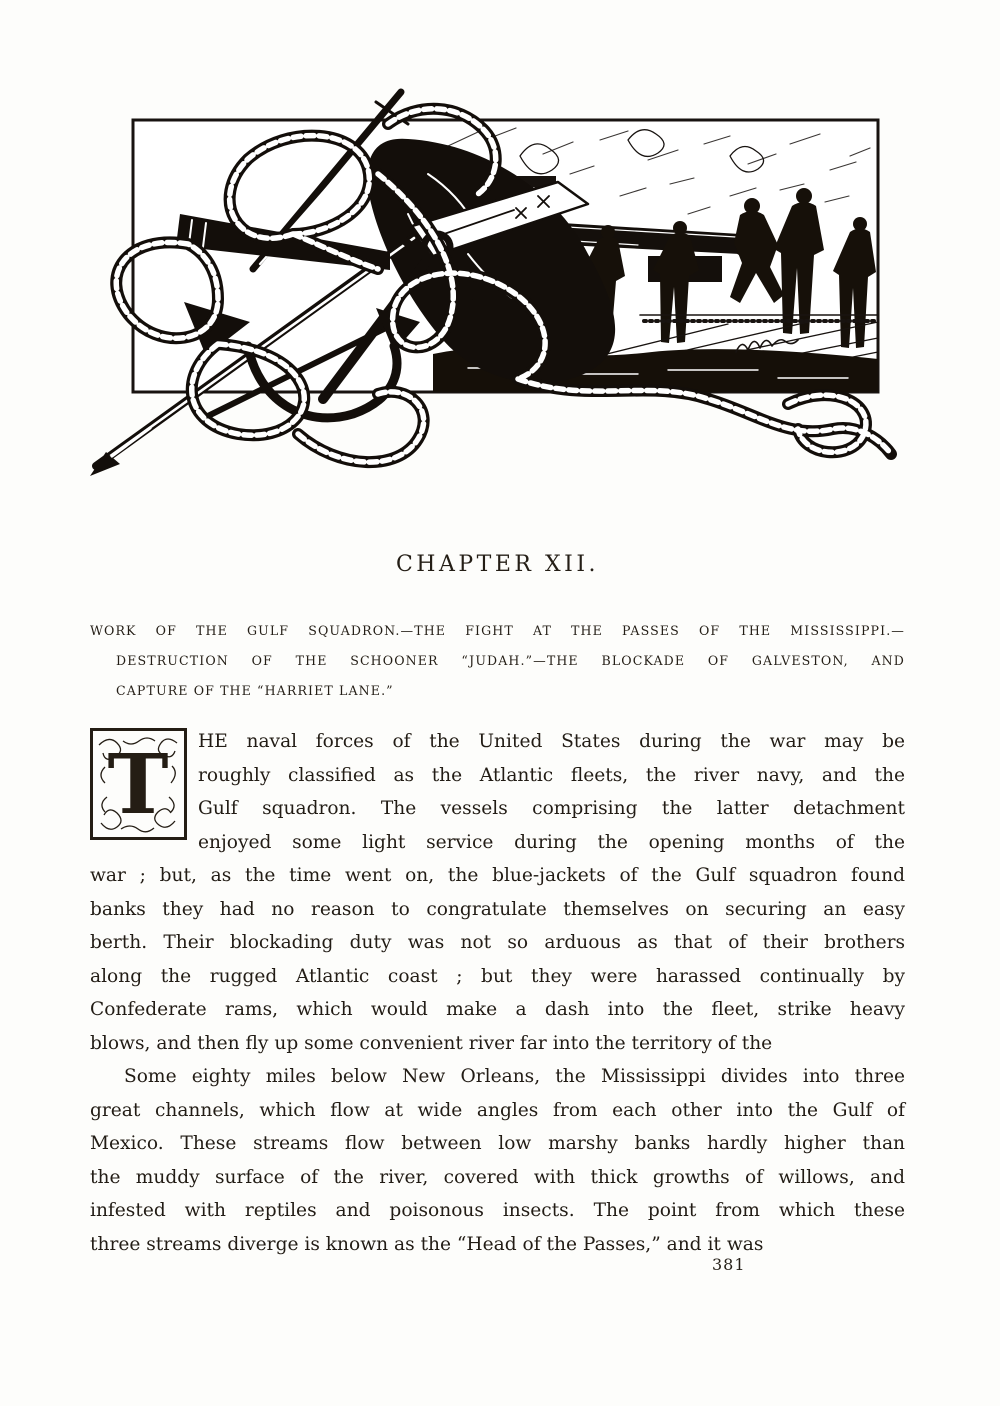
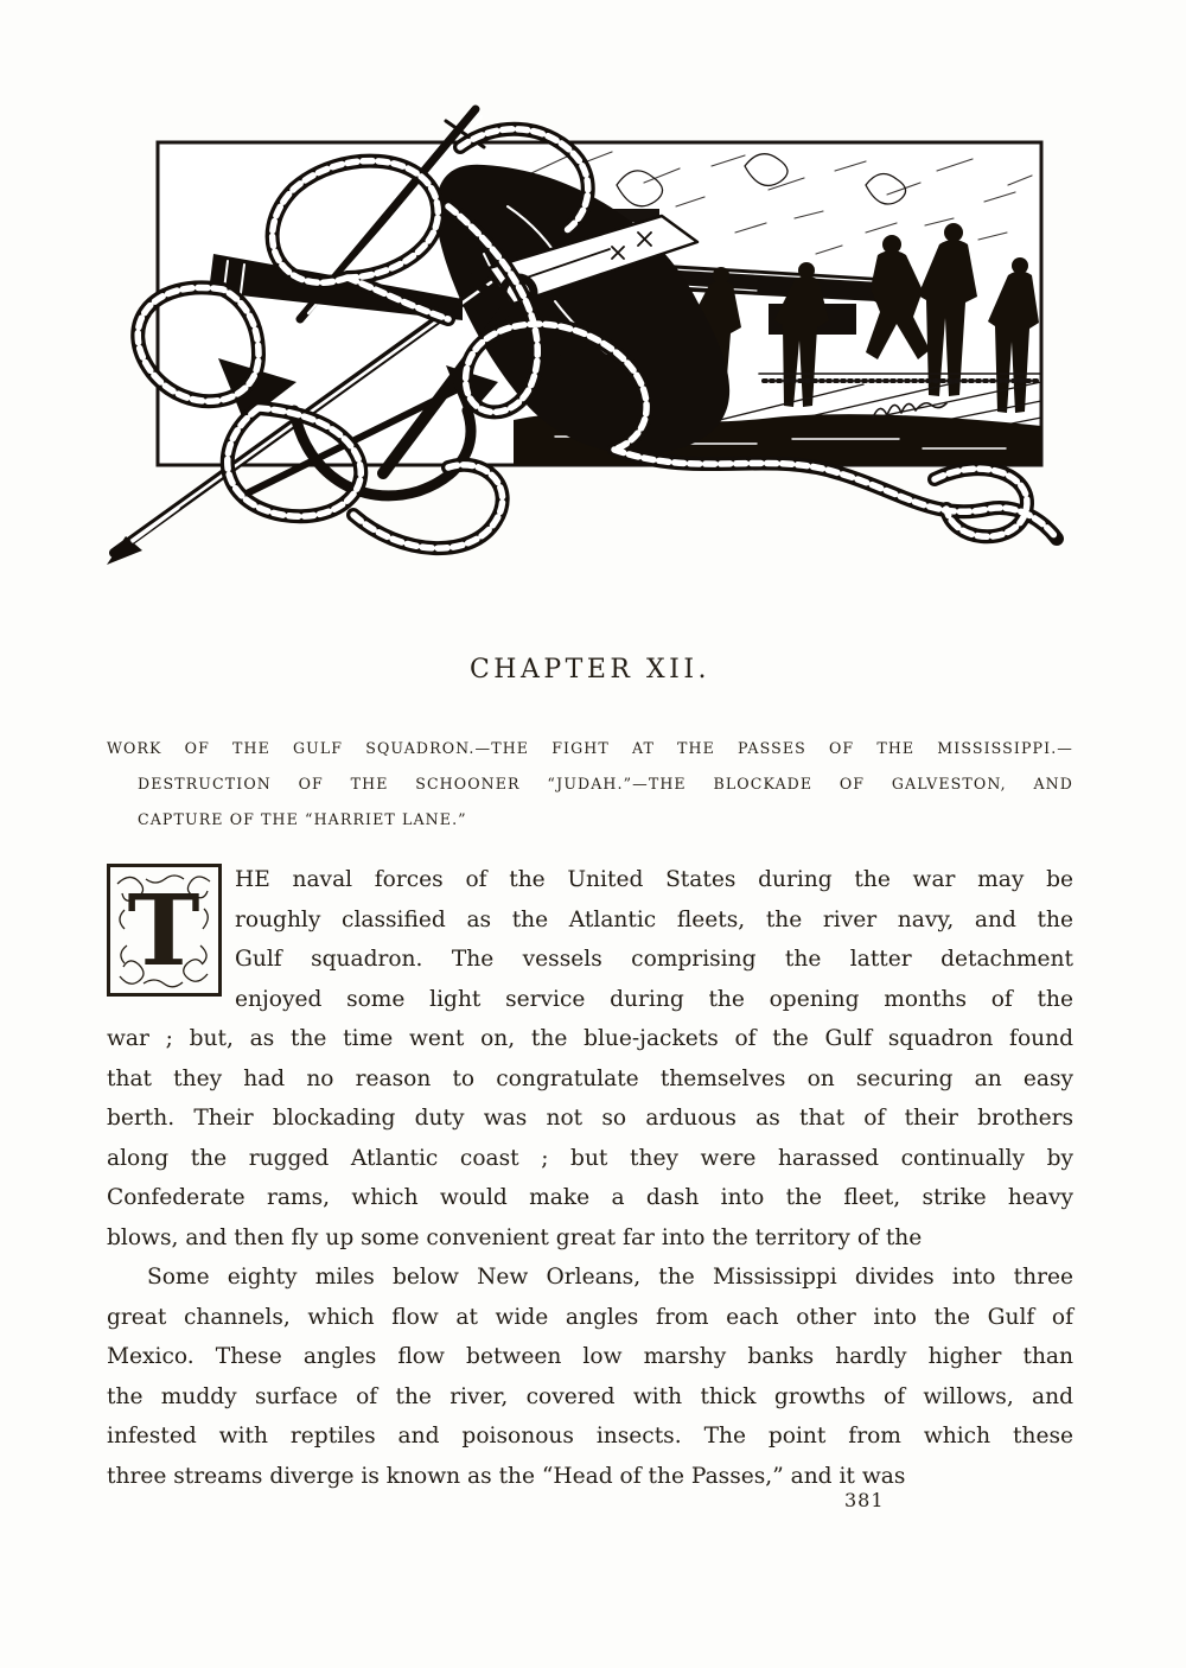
  CHAPTER XII.
  WORK OF THE GULF SQUADRON.—THE FIGHT AT THE PASSES OF THE MISSISSIPPI.—
  DESTRUCTION OF THE SCHOONER “JUDAH.”—THE BLOCKADE OF GALVESTON, AND
  CAPTURE OF THE “HARRIET LANE.”
  T
  HE naval forces of the United States during the war may be
  roughly classified as the Atlantic fleets, the river navy, and the
  Gulf squadron. The vessels comprising the latter detachment
  enjoyed some light service during the opening months of the
  war ; but, as the time went on, the blue-jackets of the Gulf squadron found
- banks they had no reason to congratulate themselves on securing an easy
+ that they had no reason to congratulate themselves on securing an easy
  berth. Their blockading duty was not so arduous as that of their brothers
  along the rugged Atlantic coast ; but they were harassed continually by
  Confederate rams, which would make a dash into the fleet, strike heavy
- blows, and then fly up some convenient river far into the territory of the
+ blows, and then fly up some convenient great far into the territory of the
  Some eighty miles below New Orleans, the Mississippi divides into three
  great channels, which flow at wide angles from each other into the Gulf of
- Mexico. These streams flow between low marshy banks hardly higher than
+ Mexico. These angles flow between low marshy banks hardly higher than
  the muddy surface of the river, covered with thick growths of willows, and
  infested with reptiles and poisonous insects. The point from which these
  three streams diverge is known as the “Head of the Passes,” and it was
  381
